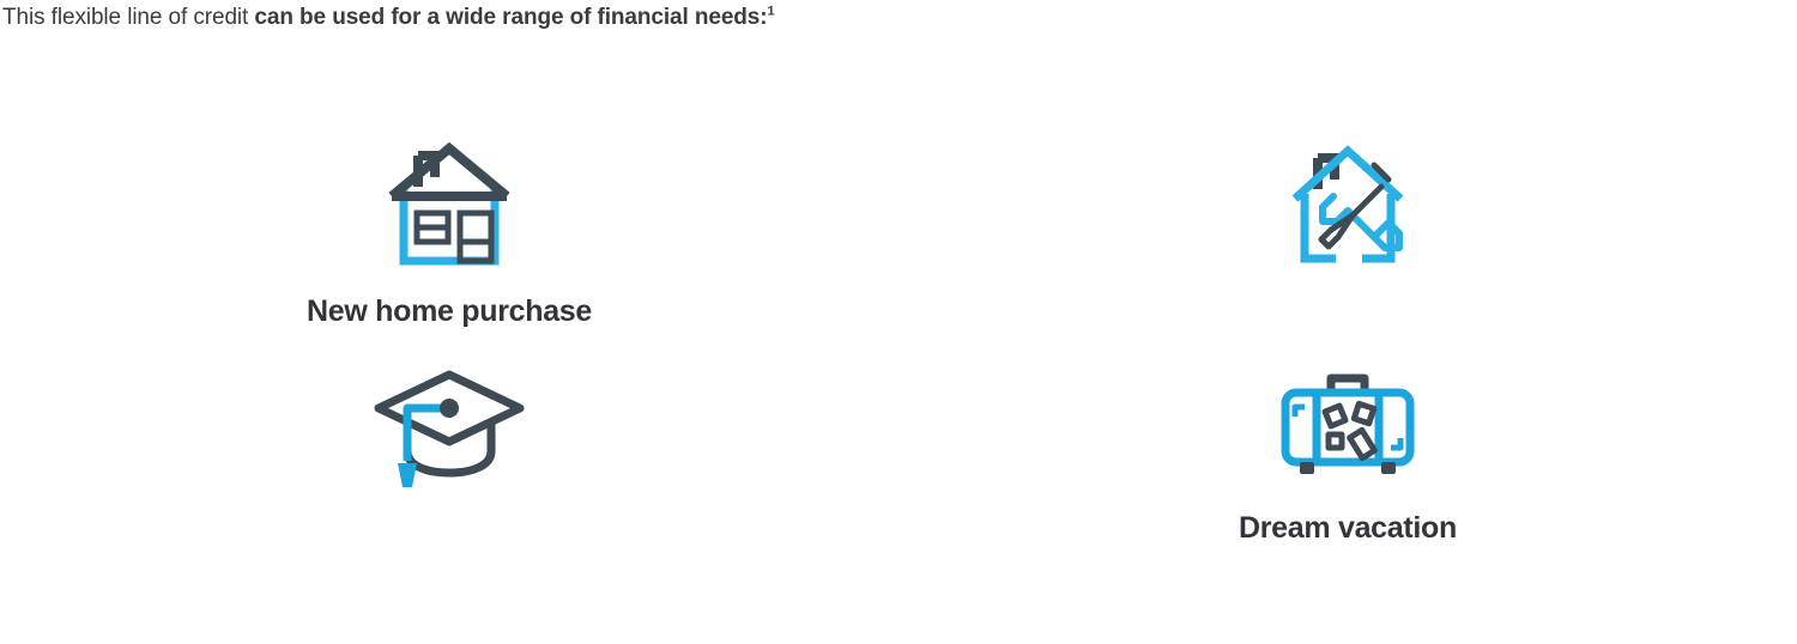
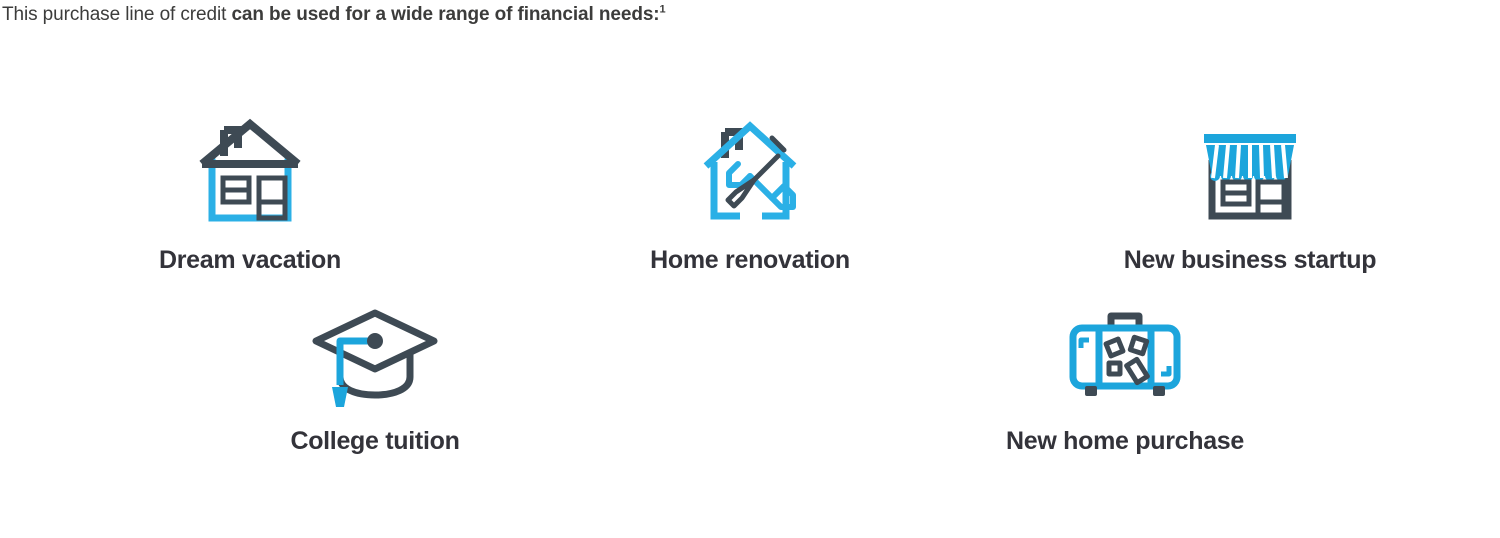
- This flexible line of credit can be used for a wide range of financial needs:1
+ This purchase line of credit can be used for a wide range of financial needs:1
- New home purchase
+ Dream vacation
+ Home renovation
+ New business startup
+ College tuition
- Dream vacation
+ New home purchase
